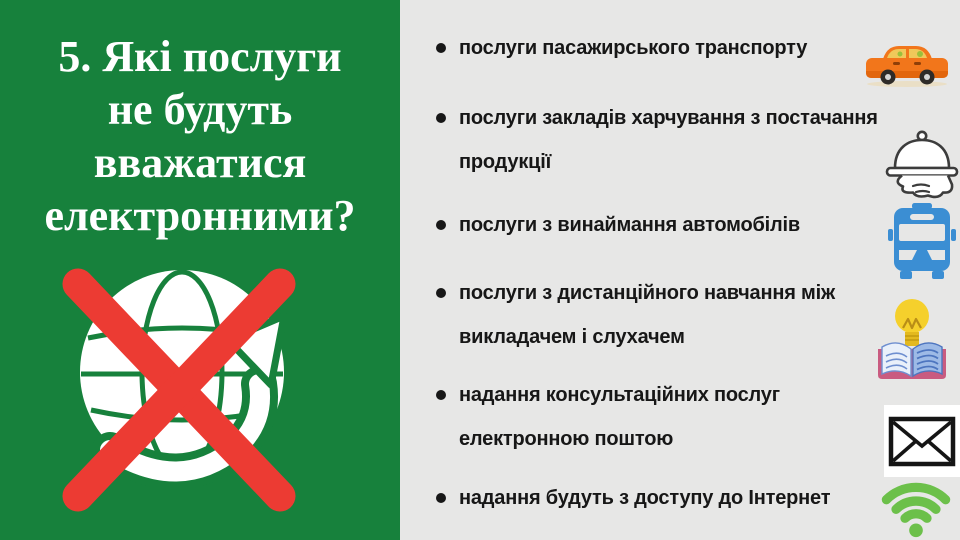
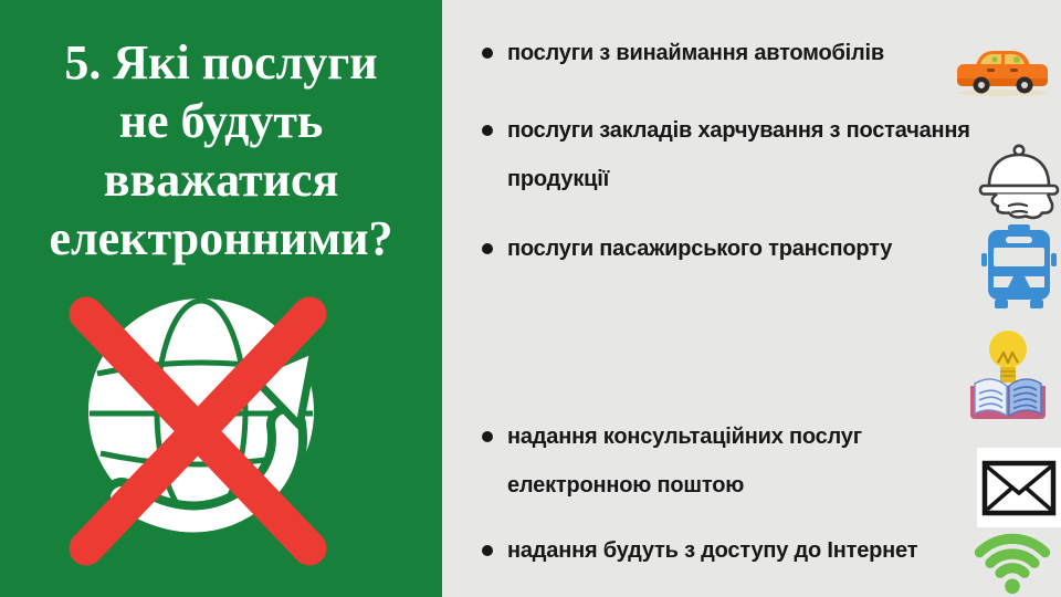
  5. Які послуги
  не будуть
  вважатися
  електронними?
- послуги пасажирського транспорту
+ послуги з винаймання автомобілів
  послуги закладів харчування з постачання
  продукції
- послуги з винаймання автомобілів
+ послуги пасажирського транспорту
- послуги з дистанційного навчання між
- викладачем і слухачем
  надання консультаційних послуг
  електронною поштою
  надання будуть з доступу до Інтернет
